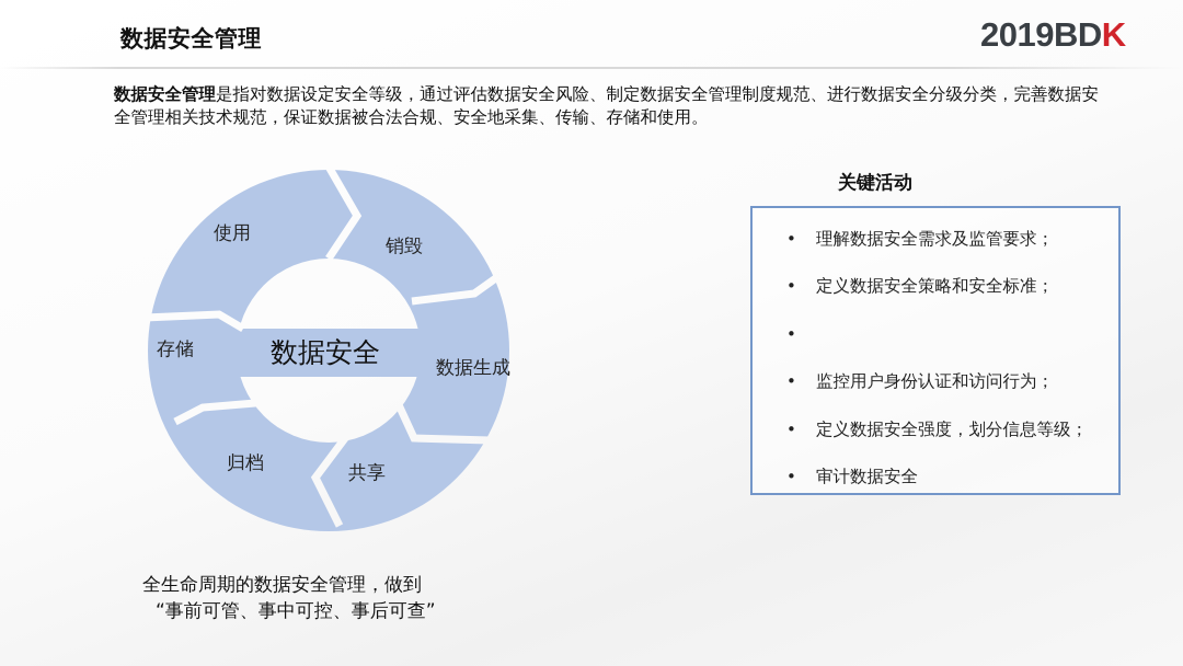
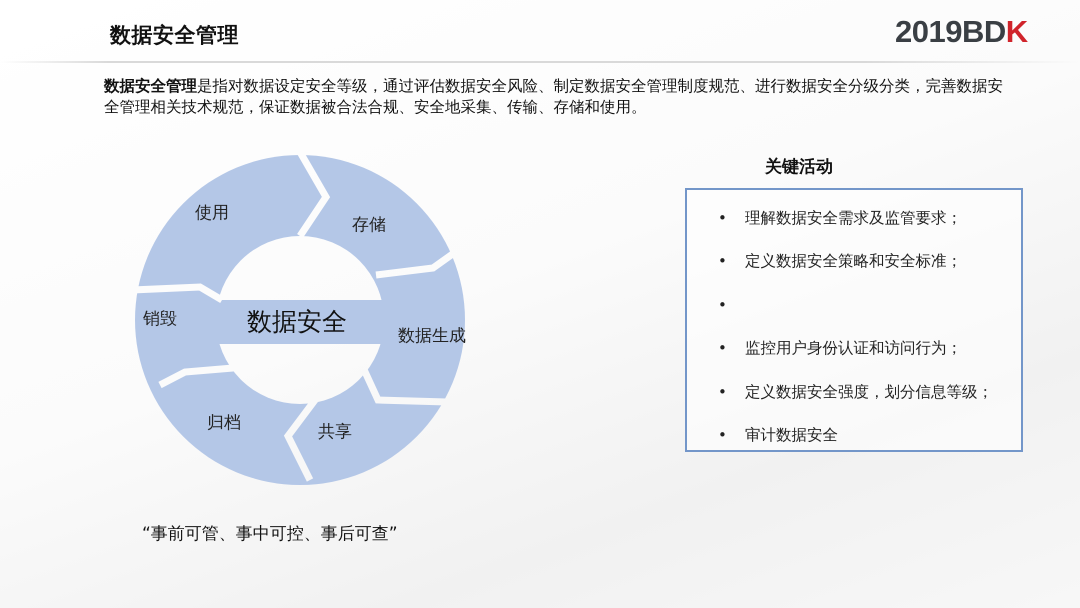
  数据安全管理
  2019BDK
  数据安全管理是指对数据设定安全等级，通过评估数据安全风险、制定数据安全管理制度规范、进行数据安全分级分类，完善数据安全管理相关技术规范，保证数据被合法合规、安全地采集、传输、存储和使用。
  使用
- 销毁
+ 存储
  数据生成
  共享
  归档
- 存储
+ 销毁
  数据安全
- 全生命周期的数据安全管理，做到
  “事前可管、事中可控、事后可查”
  关键活动
  •
  理解数据安全需求及监管要求；
  •
  定义数据安全策略和安全标准；
  •
  •
  监控用户身份认证和访问行为；
  •
  定义数据安全强度，划分信息等级；
  •
  审计数据安全
